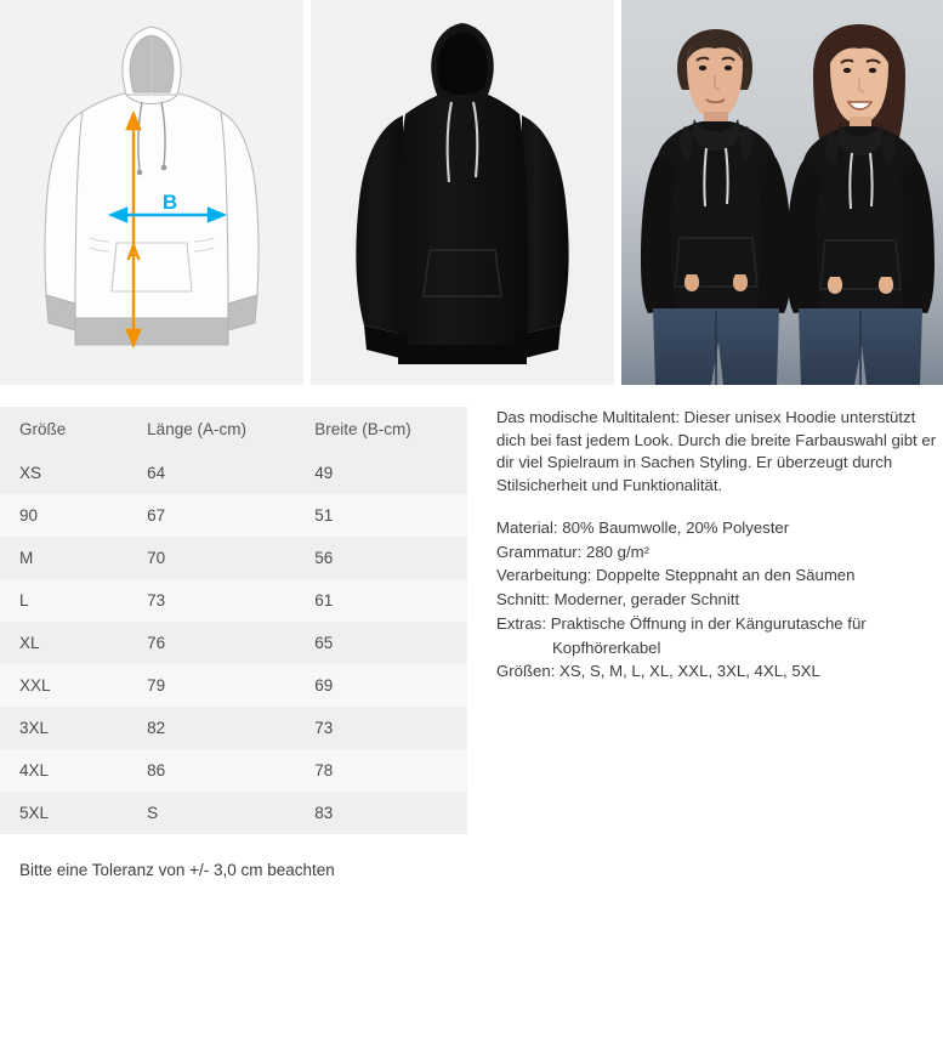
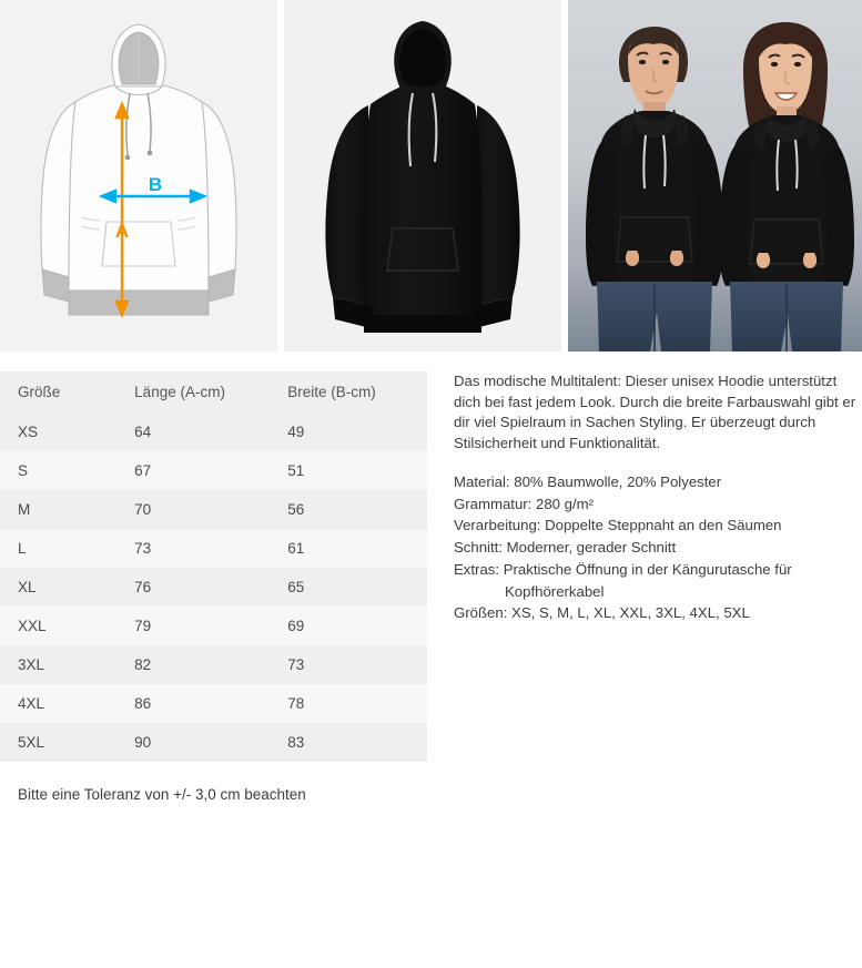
  A
  B
  Größe	Länge (A-cm)	Breite (B-cm)
  XS	64	49
- 90	67	51
+ S	67	51
  M	70	56
  L	73	61
  XL	76	65
  XXL	79	69
  3XL	82	73
  4XL	86	78
- 5XL	S	83
+ 5XL	90	83
  Bitte eine Toleranz von +/- 3,0 cm beachten
  Das modische Multitalent: Dieser unisex Hoodie unterstützt dich bei fast jedem Look. Durch die breite Farbauswahl gibt er dir viel Spielraum in Sachen Styling. Er überzeugt durch Stilsicherheit und Funktionalität.
  Material: 80% Baumwolle, 20% Polyester
  Grammatur: 280 g/m²
  Verarbeitung: Doppelte Steppnaht an den Säumen
  Schnitt: Moderner, gerader Schnitt
  Extras: Praktische Öffnung in der Kängurutasche für
  Kopfhörerkabel
  Größen: XS, S, M, L, XL, XXL, 3XL, 4XL, 5XL
